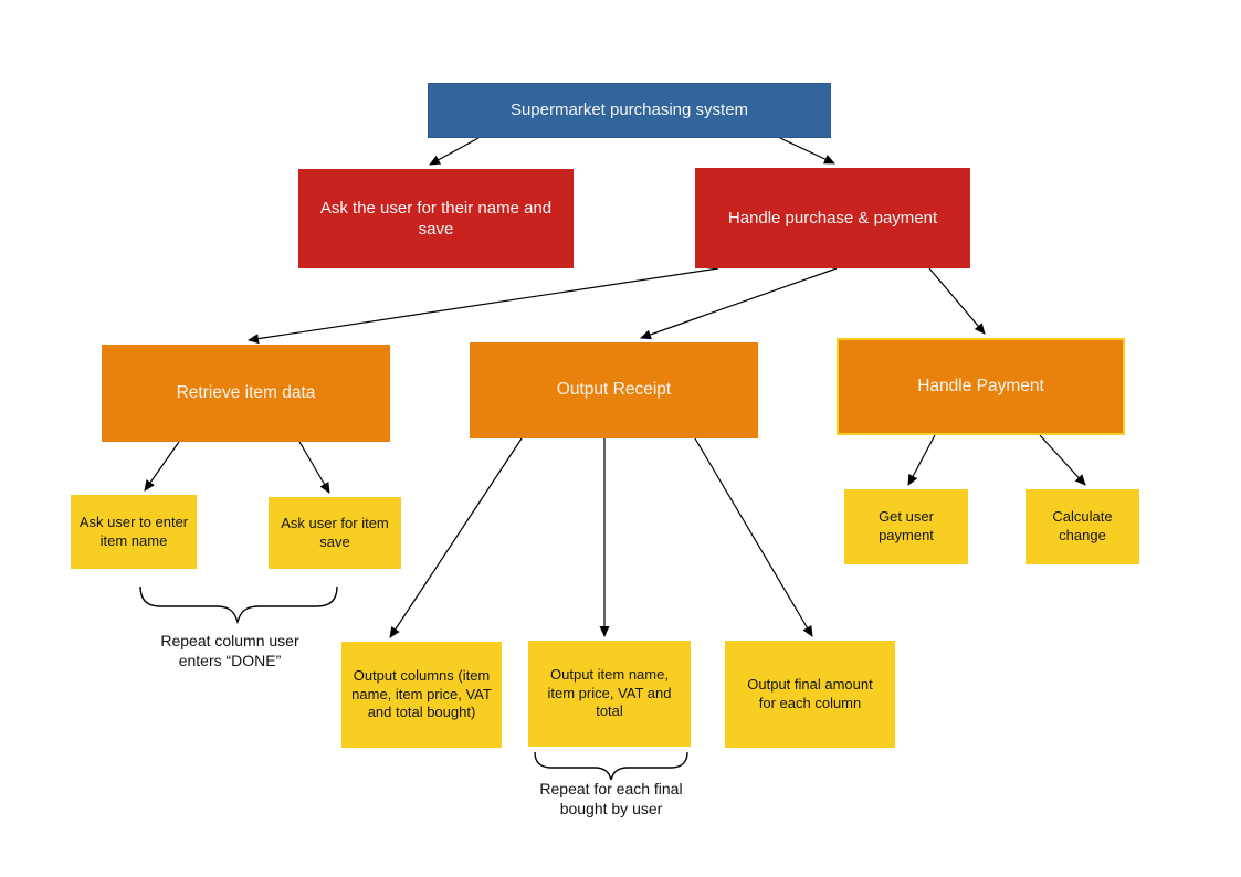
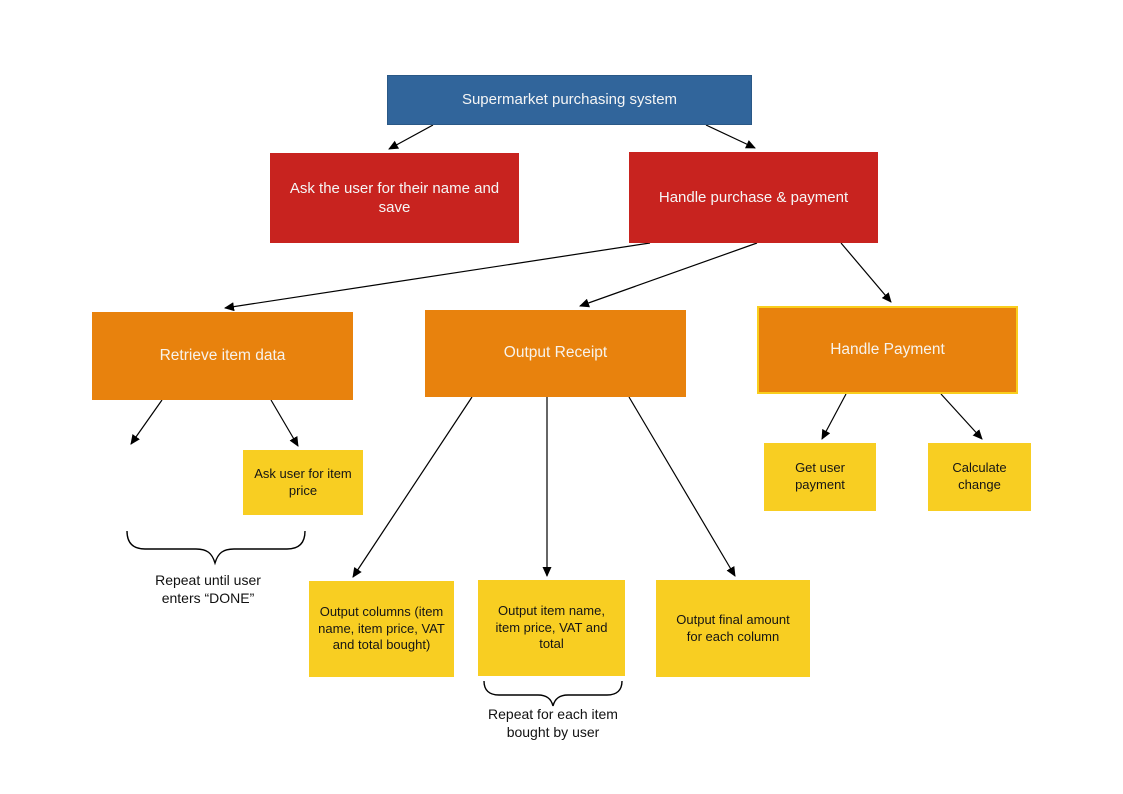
  Supermarket purchasing system
  Ask the user for their name and save
  Handle purchase & payment
  Retrieve item data
  Output Receipt
  Handle Payment
- Ask user to enter item name
- Ask user for item save
+ Ask user for item price
  Output columns (item name, item price, VAT and total bought)
  Output item name, item price, VAT and total
  Output final amount for each column
  Get user payment
  Calculate change
- Repeat column user enters “DONE”
+ Repeat until user enters “DONE”
- Repeat for each final bought by user
+ Repeat for each item bought by user
